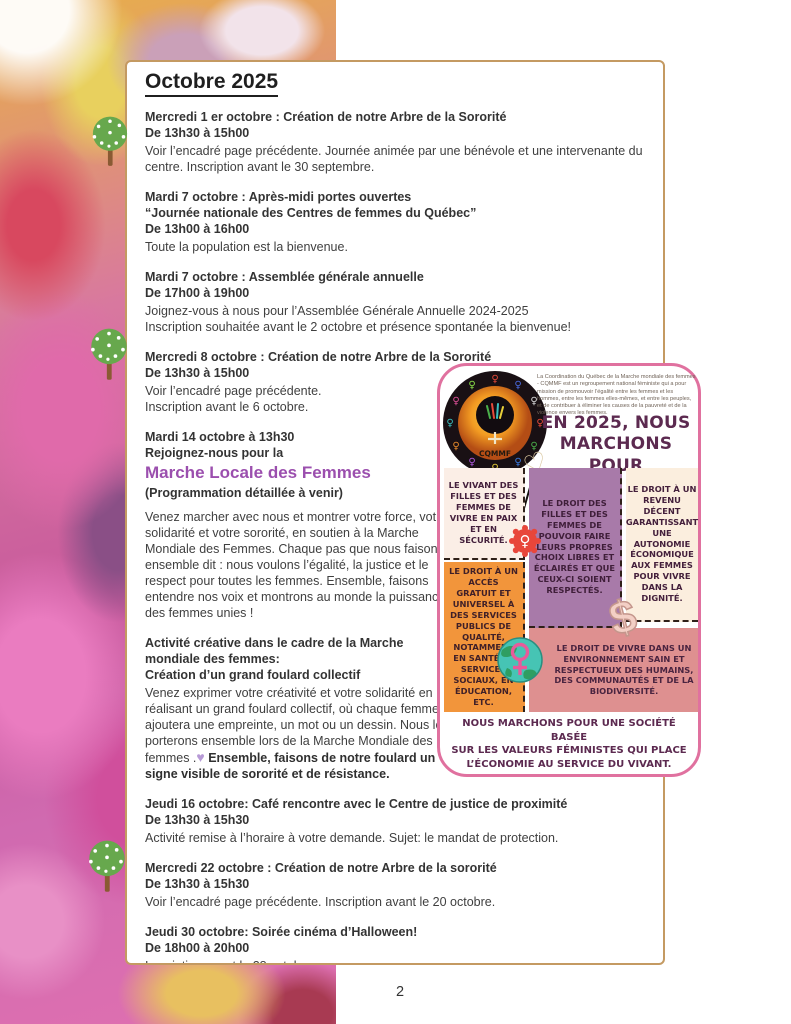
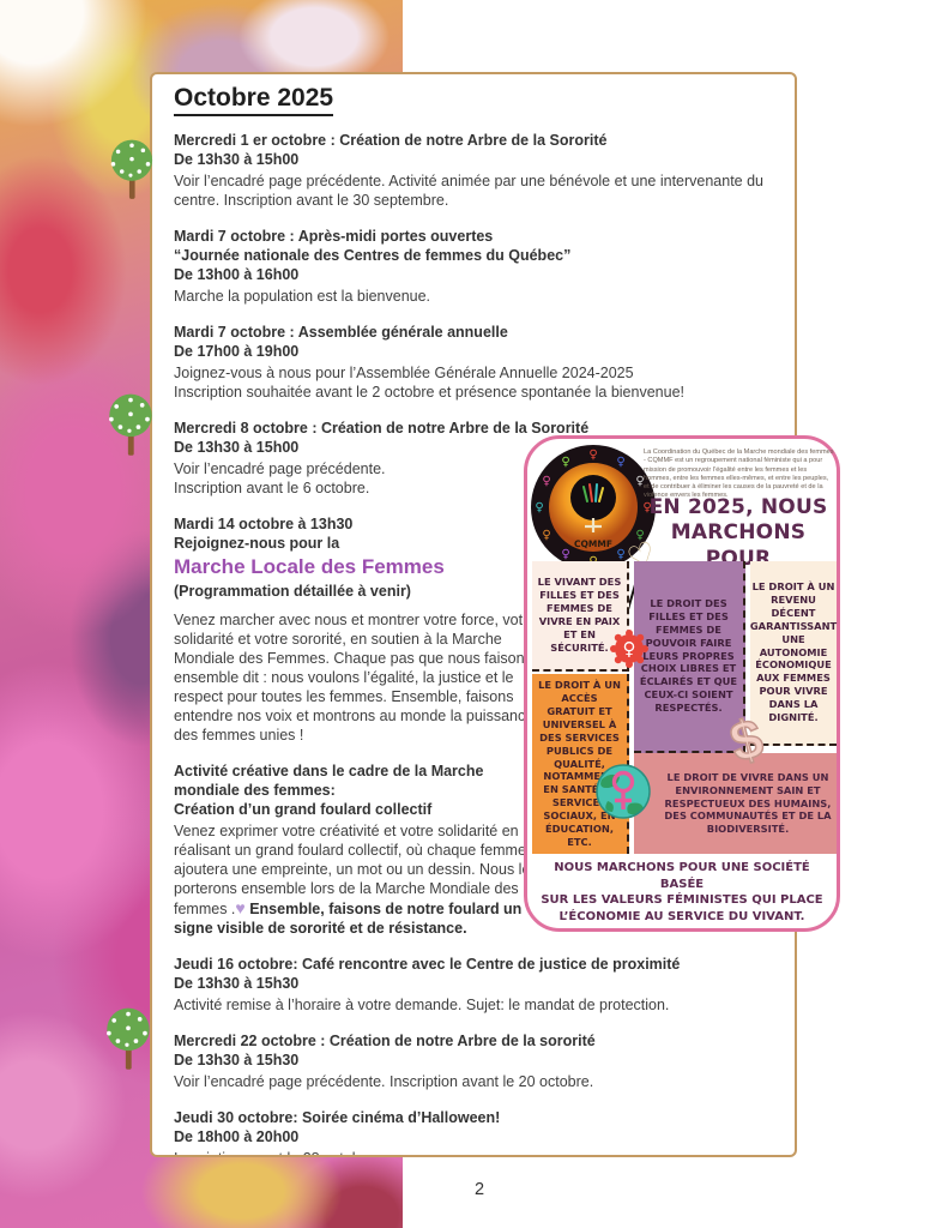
  Octobre 2025
  Mercredi 1 er octobre : Création de notre Arbre de la Sororité
  De 13h30 à 15h00
- Voir l’encadré page précédente. Journée animée par une bénévole et une intervenante du centre. Inscription avant le 30 septembre.
+ Voir l’encadré page précédente. Activité animée par une bénévole et une intervenante du centre. Inscription avant le 30 septembre.
  Mardi 7 octobre : Après-midi portes ouvertes
  “Journée nationale des Centres de femmes du Québec”
  De 13h00 à 16h00
- Toute la population est la bienvenue.
+ Marche la population est la bienvenue.
  Mardi 7 octobre : Assemblée générale annuelle
  De 17h00 à 19h00
  Joignez-vous à nous pour l’Assemblée Générale Annuelle 2024-2025
  Inscription souhaitée avant le 2 octobre et présence spontanée la bienvenue!
  Mercredi 8 octobre : Création de notre Arbre de la Sororité
  De 13h30 à 15h00
  Voir l’encadré page précédente.
  Inscription avant le 6 octobre.
  Mardi 14 octobre à 13h30
  Rejoignez-nous pour la
  Marche Locale des Femmes
  (Programmation détaillée à venir)
  Venez marcher avec nous et montrer votre force, vot solidarité et votre sororité, en soutien à la Marche Mondiale des Femmes. Chaque pas que nous faison ensemble dit : nous voulons l’égalité, la justice et le respect pour toutes les femmes. Ensemble, faisons entendre nos voix et montrons au monde la puissanc des femmes unies !
  Activité créative dans le cadre de la Marche mondiale des femmes:
  Création d’un grand foulard collectif
  Venez exprimer votre créativité et votre solidarité en réalisant un grand foulard collectif, où chaque femme ajoutera une empreinte, un mot ou un dessin. Nous l
  porterons ensemble lors de la Marche Mondiale des femmes .♥ Ensemble, faisons de notre foulard un signe visible de sororité et de résistance.
  Jeudi 16 octobre: Café rencontre avec le Centre de justice de proximité
  De 13h30 à 15h30
  Activité remise à l’horaire à votre demande. Sujet: le mandat de protection.
  Mercredi 22 octobre : Création de notre Arbre de la sororité
  De 13h30 à 15h30
  Voir l’encadré page précédente. Inscription avant le 20 octobre.
  Jeudi 30 octobre: Soirée cinéma d’Halloween!
  De 18h00 à 20h00
  ♀
  ♀
  ♀
  ♀
  ♀
  ♀
  ♀
  ♀
  ♀
  ♀
  ♀
  CQMMF
  EN 2025, NOUS
  MARCHONS POUR
  LE VIVANT DES FILLES ET DES FEMMES DE VIVRE EN PAIX ET EN SÉCURITÉ.
  LE DROIT À UN ACCÈS GRATUIT ET UNIVERSEL À DES SERVICES PUBLICS DE QUALITÉ, NOTAMME EN SANTÉ SERVICE SOCIAUX, E ÉDUCATION, ETC.
  LE DROIT DES FILLES ET DES FEMMES DE POUVOIR FAIRE LEURS PROPRES CHOIX LIBRES ET ÉCLAIRÉS ET QUE CEUX-CI SOIENT RESPECTÉS.
  LE DROIT À UN REVENU DÉCENT GARANTISSANT UNE AUTONOMIE ÉCONOMIQUE AUX FEMMES POUR VIVRE DANS LA DIGNITÉ.
  LE DROIT DE VIVRE DANS UN ENVIRONNEMENT SAIN ET RESPECTUEUX DES HUMAINS, DES COMMUNAUTÉS ET DE LA BIODIVERSITÉ.
  ♀
  NOUS MARCHONS POUR UNE SOCIÉTÉ BASÉE
  SUR LES VALEURS FÉMINISTES QUI PLACE
  L’ÉCONOMIE AU SERVICE DU VIVANT.
  2
